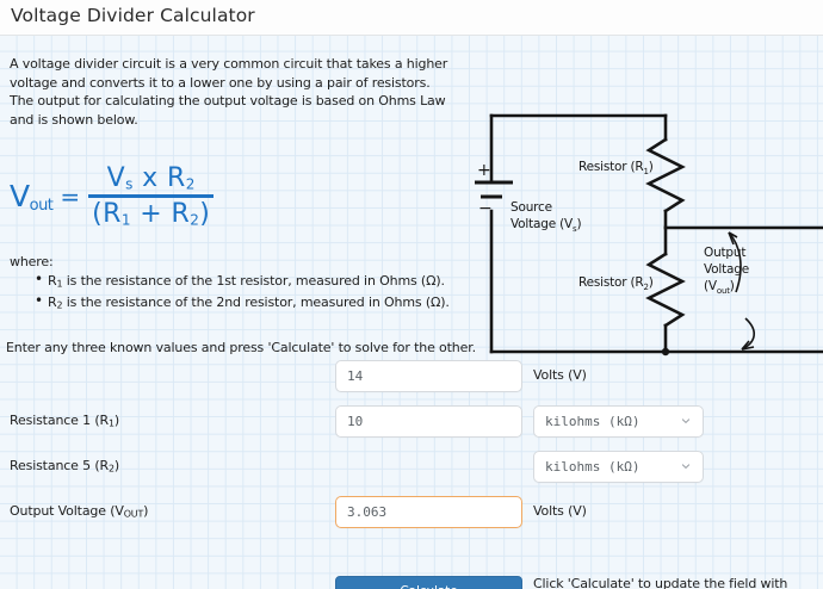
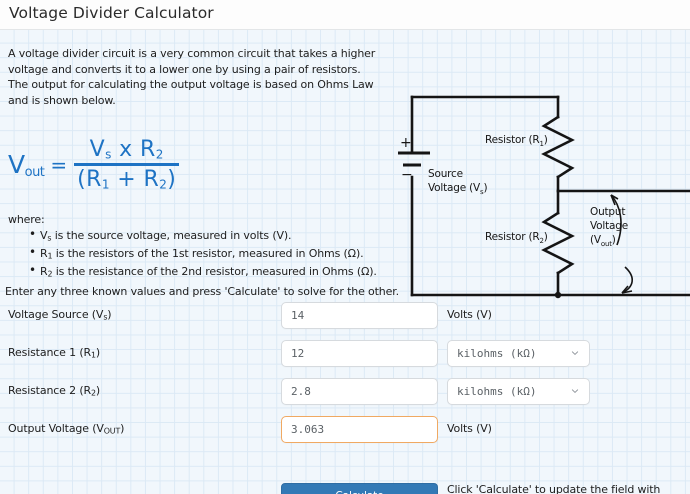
  Voltage Divider Calculator
  A voltage divider circuit is a very common circuit that takes a higher voltage and converts it to a lower one by using a pair of resistors. The output for calculating the output voltage is based on Ohms Law and is shown below.
  Vout
  =
  Vs x R2
  (R1 + R2)
  where:
+ Vs is the source voltage, measured in volts (V).
- R1 is the resistance of the 1st resistor, measured in Ohms (Ω).
+ R1 is the resistors of the 1st resistor, measured in Ohms (Ω).
  R2 is the resistance of the 2nd resistor, measured in Ohms (Ω).
  Enter any three known values and press 'Calculate' to solve for the other.
+ Voltage Source (Vs)
  14
  Volts (V)
  Resistance 1 (R1)
- 10
+ 12
  kilohms (kΩ)
- Resistance 5 (R2)
+ Resistance 2 (R2)
+ 2.8
  kilohms (kΩ)
  Output Voltage (VOUT)
  3.063
  Volts (V)
  Click 'Calculate' to update the field with
  +
  −
  Resistor (R1 )
  Resistor (R2 )
  Source
  Voltage (Vs )
  Output
  Voltage
  (Vout )
